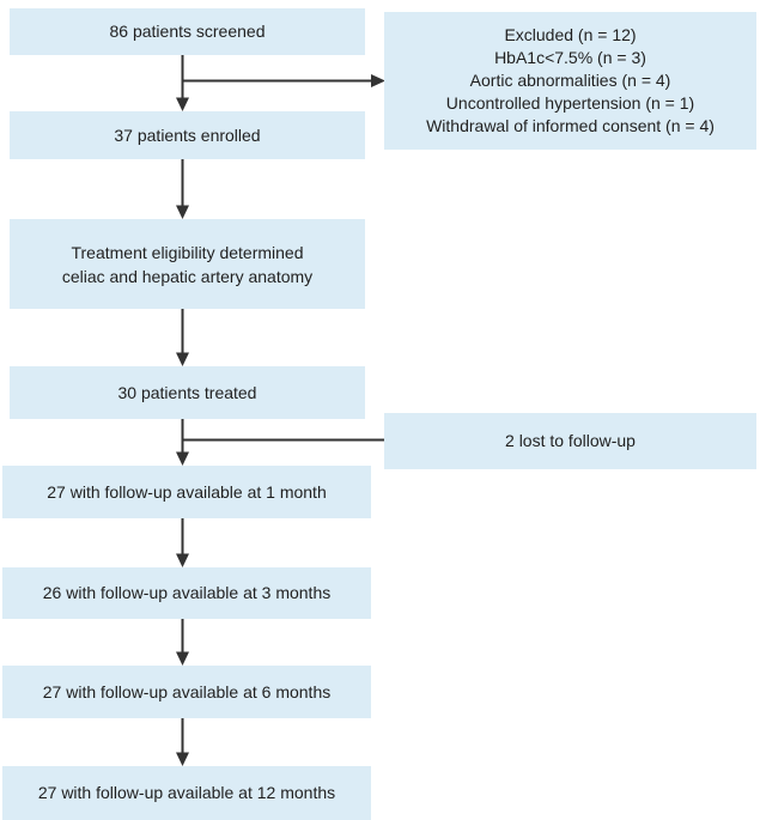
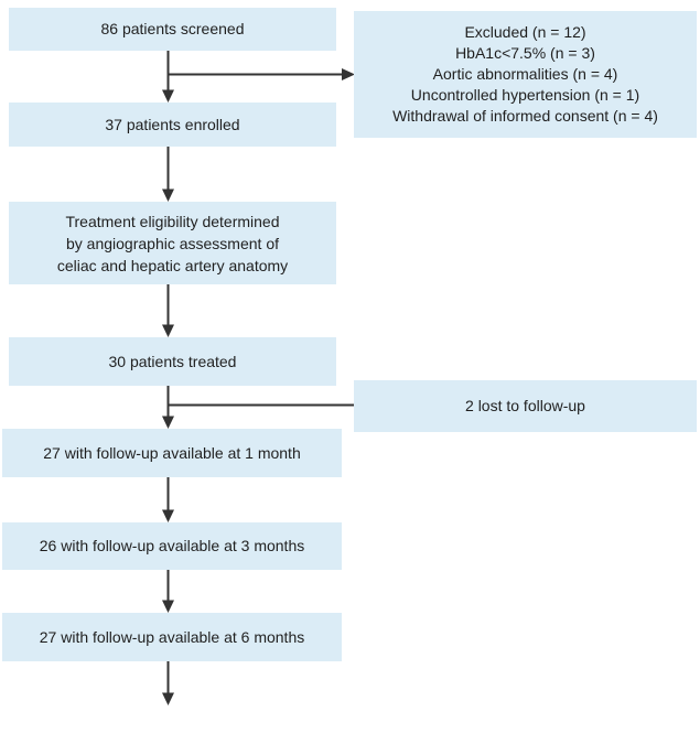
  86 patients screened
  Excluded (n = 12)
  HbA1c<7.5% (n = 3)
  Aortic abnormalities (n = 4)
  Uncontrolled hypertension (n = 1)
  Withdrawal of informed consent (n = 4)
  37 patients enrolled
  Treatment eligibility determined
+ by angiographic assessment of
  celiac and hepatic artery anatomy
  30 patients treated
  2 lost to follow-up
  27 with follow-up available at 1 month
  26 with follow-up available at 3 months
  27 with follow-up available at 6 months
- 27 with follow-up available at 12 months
